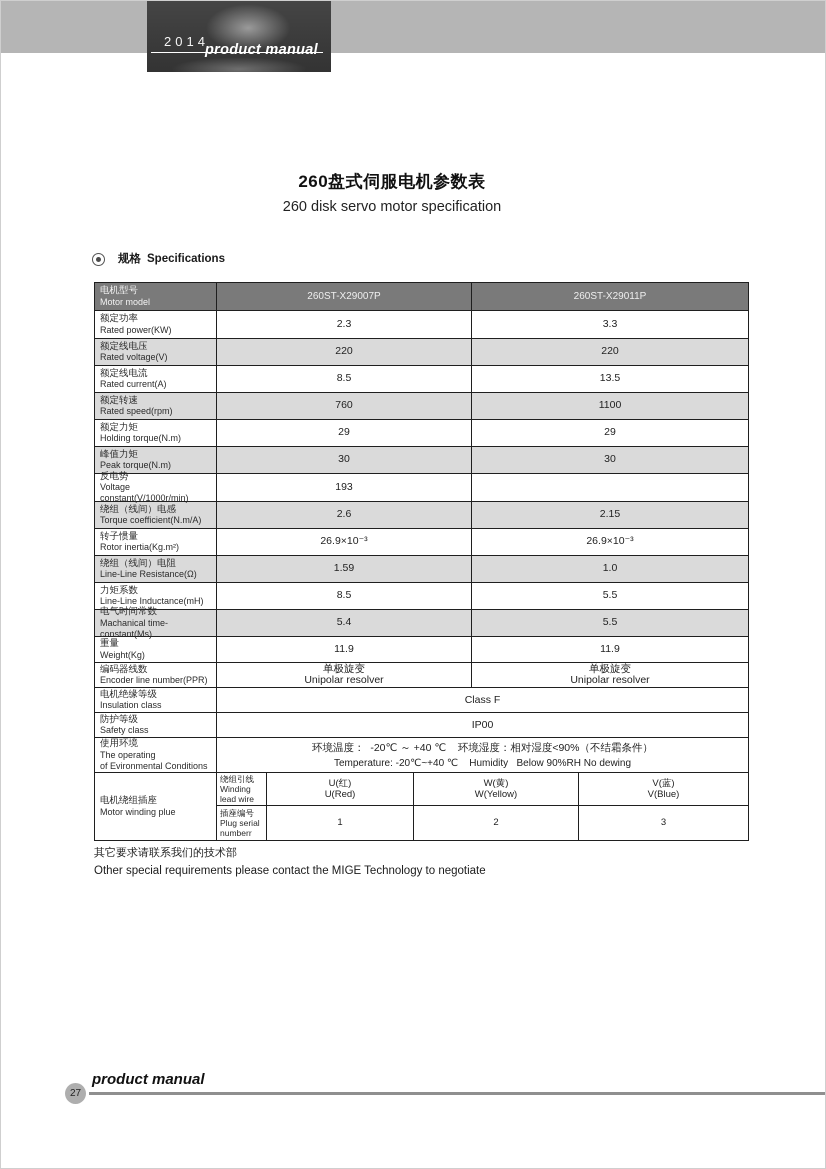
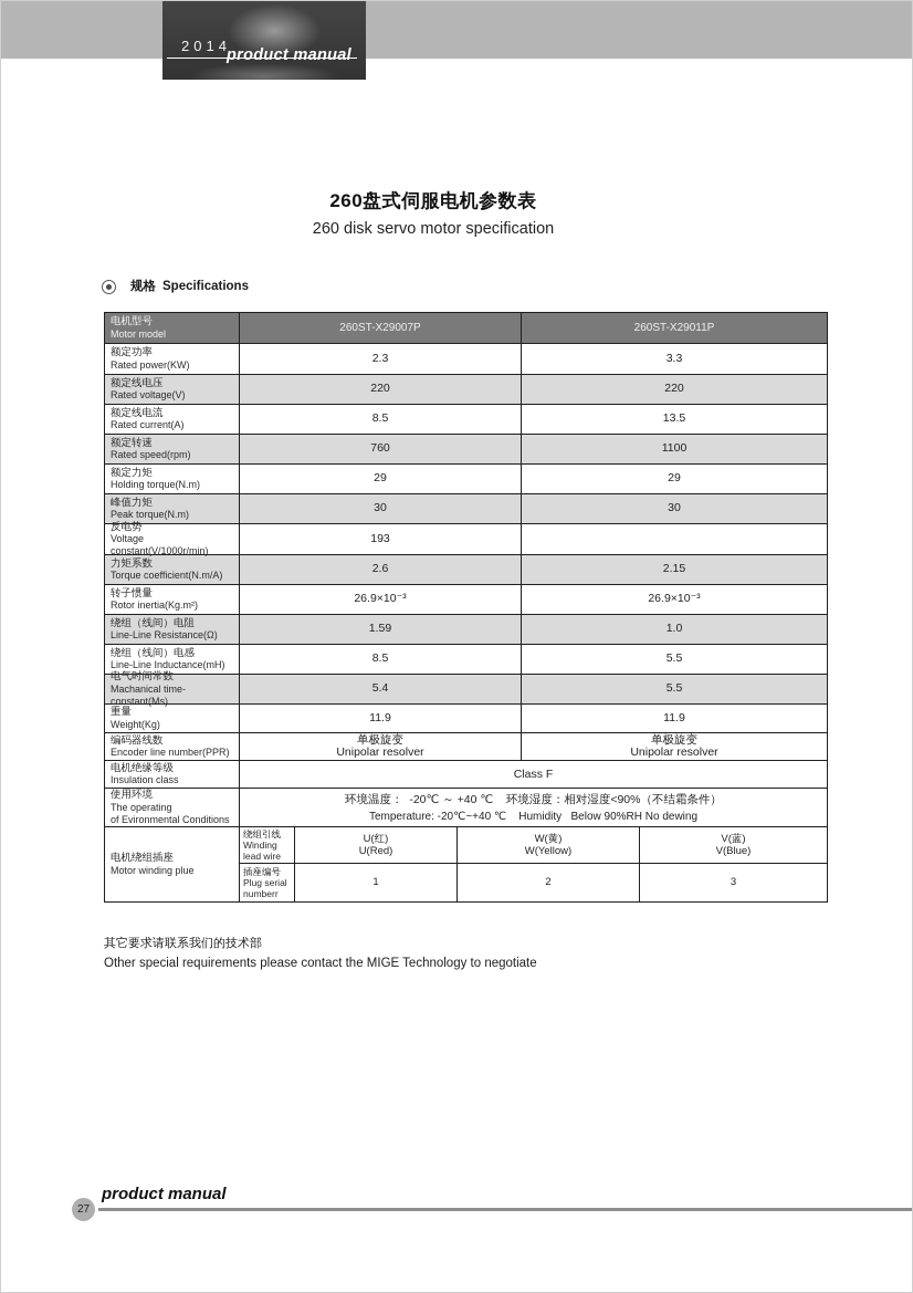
  2014
  product manual
  260盘式伺服电机参数表
  260 disk servo motor specification
  规格 Specifications
  电机型号
  Motor model
  260ST-X29007P
  260ST-X29011P
  额定功率
  Rated power(KW)
  2.3
  3.3
  额定线电压
  Rated voltage(V)
  220
  220
  额定线电流
  Rated current(A)
  8.5
  13.5
  额定转速
  Rated speed(rpm)
  760
  1100
  额定力矩
  Holding torque(N.m)
  29
  29
  峰值力矩
  Peak torque(N.m)
  30
  30
  反电势
  Voltage constant(V/1000r/min)
  193
- 绕组（线间）电感
+ 力矩系数
  Torque coefficient(N.m/A)
  2.6
  2.15
  转子惯量
  Rotor inertia(Kg.m²)
  26.9×10⁻³
  26.9×10⁻³
  绕组（线间）电阻
  Line-Line Resistance(Ω)
  1.59
  1.0
- 力矩系数
+ 绕组（线间）电感
  Line-Line Inductance(mH)
  8.5
  5.5
  电气时间常数
  Machanical time-constant(Ms)
  5.4
  5.5
  重量
  Weight(Kg)
  11.9
  11.9
  编码器线数
  Encoder line number(PPR)
  单极旋变
  Unipolar resolver
  单极旋变
  Unipolar resolver
  电机绝缘等级
  Insulation class
  Class F
- 防护等级
- Safety class
- IP00
  使用环境
  The operating
  of Evironmental Conditions
  环境温度： -20℃ ～ +40 ℃ 环境湿度：相对湿度<90%（不结霜条件）
  Temperature: -20℃~+40 ℃ Humidity Below 90%RH No dewing
  电机绕组插座
  Motor winding plue
  绕组引线
  Winding
  lead wire
  U(红)
  U(Red)
  W(黄)
  W(Yellow)
  V(蓝)
  V(Blue)
  插座编号
  Plug serial
  numberr
  1
  2
  3
  其它要求请联系我们的技术部
  Other special requirements please contact the MIGE Technology to negotiate
  27
  product manual
